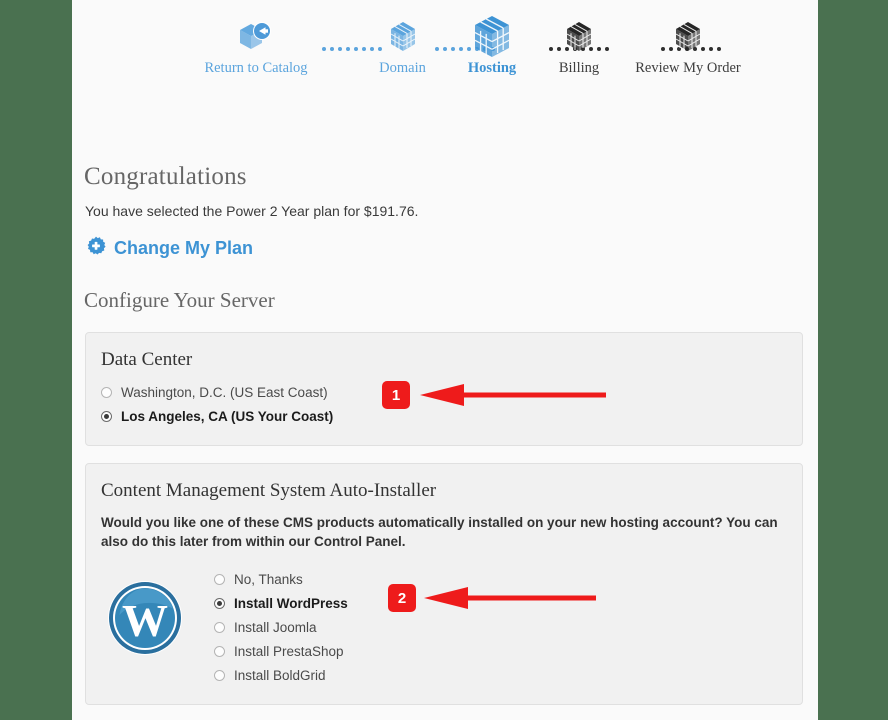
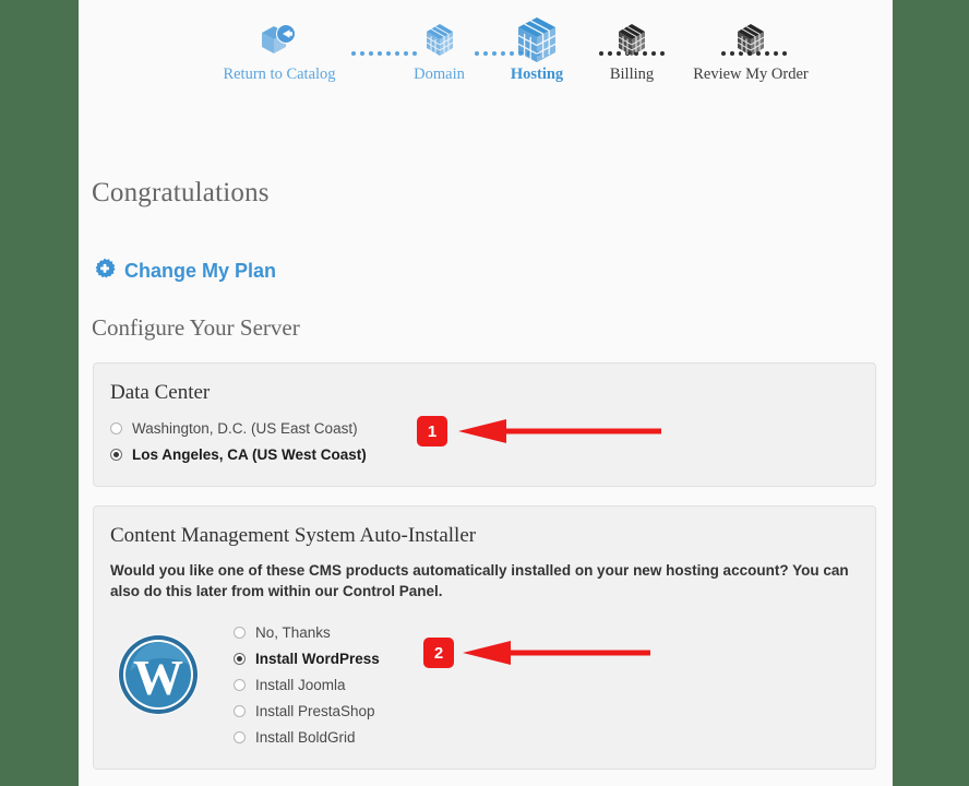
  Return to Catalog
  Domain
  Hosting
  Billing
  Review My Order
  Congratulations
- You have selected the Power 2 Year plan for $191.76.
  Change My Plan
  Configure Your Server
  Data Center
  Washington, D.C. (US East Coast)
- Los Angeles, CA (US Your Coast)
+ Los Angeles, CA (US West Coast)
  Content Management System Auto-Installer
  Would you like one of these CMS products automatically installed on your new hosting account? You can also do this later from within our Control Panel.
  W
  No, Thanks
  Install WordPress
  Install Joomla
  Install PrestaShop
  Install BoldGrid
  1
  2
